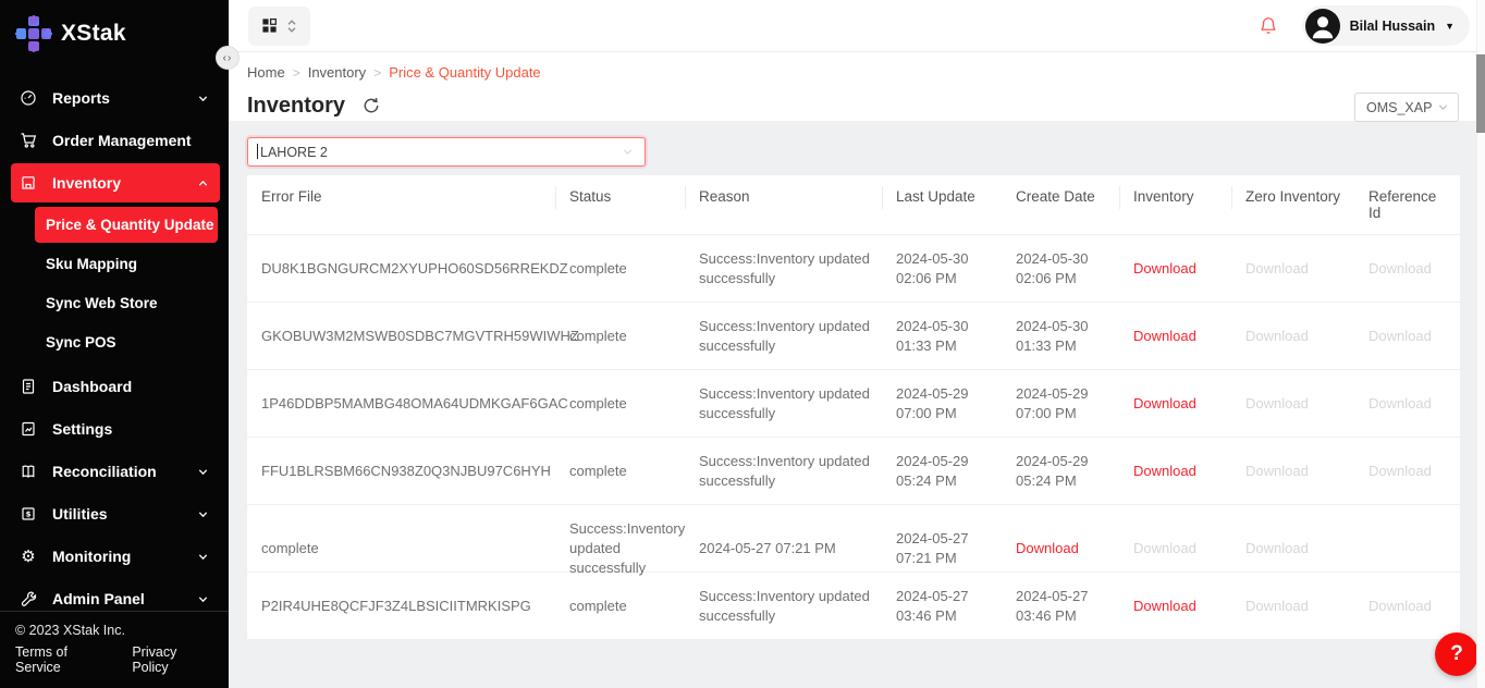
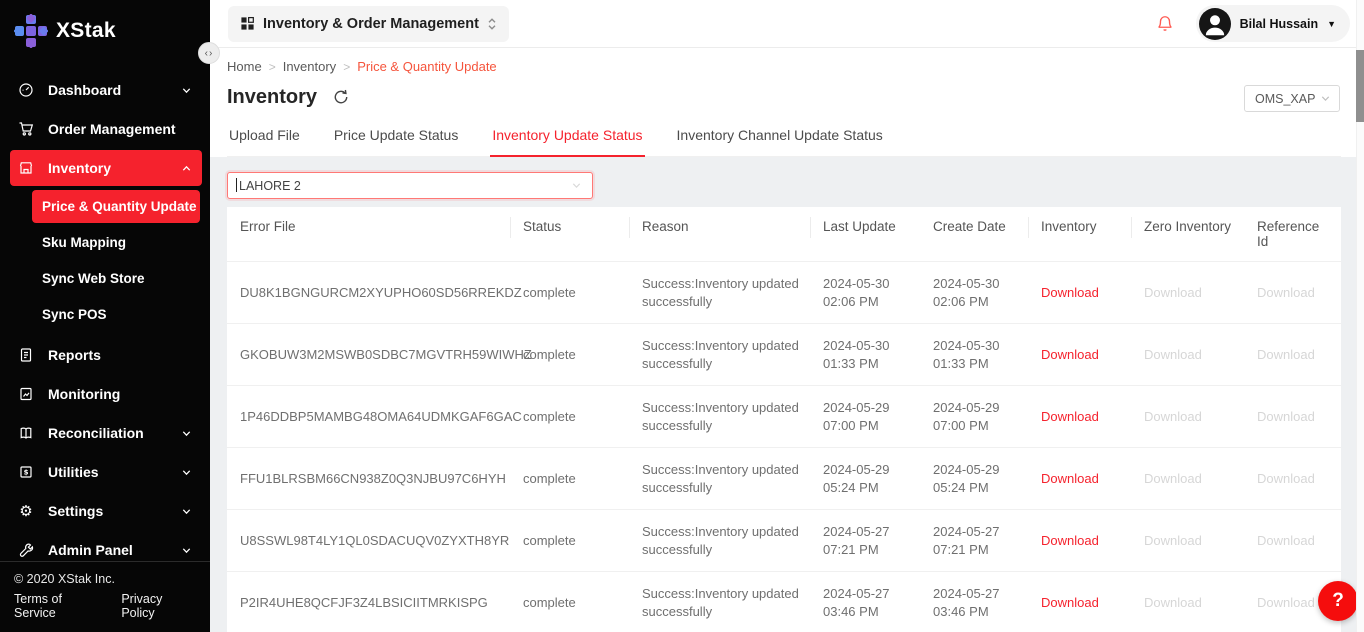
  XStak
- Reports
+ Dashboard
  Order Management
  Inventory
  Price & Quantity Update
  Sku Mapping
  Sync Web Store
  Sync POS
- Dashboard
+ Reports
- Settings
+ Monitoring
  Reconciliation
  $
  Utilities
  ⚙
- Monitoring
+ Settings
  Admin Panel
- © 2023 XStak Inc.
+ © 2020 XStak Inc.
  Terms of Service
  Privacy Policy
  ‹›
+ Inventory & Order Management
  Bilal Hussain
  ▼
  Home
  >
  Inventory
  >
  Price & Quantity Update
  Inventory
  OMS_XAP
+ Upload File
+ Price Update Status
+ Inventory Update Status
+ Inventory Channel Update Status
  LAHORE 2
  Error File
  Status
  Reason
  Last Update
  Create Date
  Inventory
  Zero Inventory
  Reference Id
  DU8K1BGNGURCM2XYUPHO60SD56RREKD
  complete
  Success:Inventory updated successfully
  2024-05-30 02:06 PM
  2024-05-30 02:06 PM
  Download
  Download
  Download
  GKOBUW3M2MSWB0SDBC7MGVTRH59WIW
  complete
  Success:Inventory updated successfully
  2024-05-30 01:33 PM
  2024-05-30 01:33 PM
  Download
  Download
  Download
  1P46DDBP5MAMBG48OMA64UDMKGAF6GA
  complete
  Success:Inventory updated successfully
  2024-05-29 07:00 PM
  2024-05-29 07:00 PM
  Download
  Download
  Download
  FFU1BLRSBM66CN938Z0Q3NJBU97C6HYH
  complete
  Success:Inventory updated successfully
  2024-05-29 05:24 PM
  2024-05-29 05:24 PM
  Download
  Download
  Download
+ U8SSWL98T4LY1QL0SDACUQV0ZYXTH8YR
  complete
  Success:Inventory updated successfully
  2024-05-27 07:21 PM
  2024-05-27 07:21 PM
  Download
  Download
  Download
  P2IR4UHE8QCFJF3Z4LBSICIITMRKISPG
  complete
  Success:Inventory updated successfully
  2024-05-27 03:46 PM
  2024-05-27 03:46 PM
  Download
  Download
  Download
  ?
